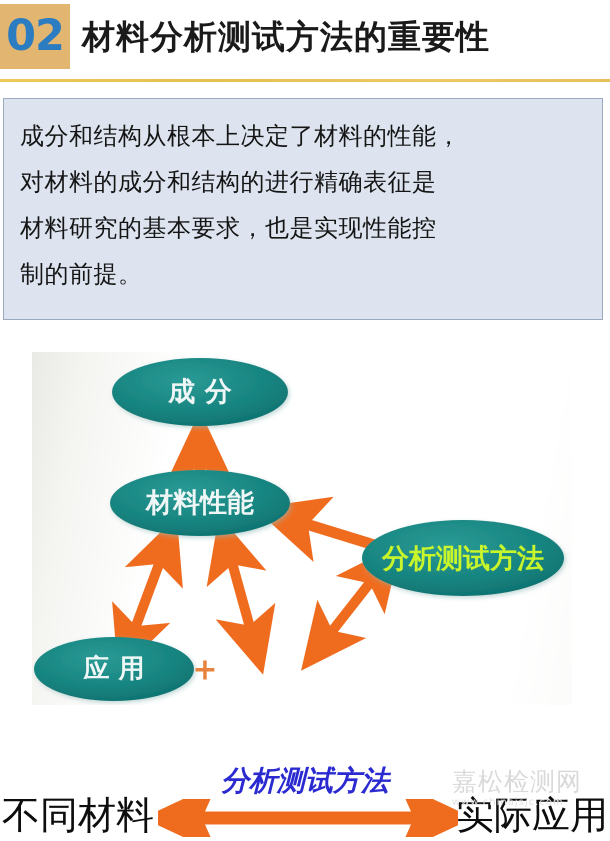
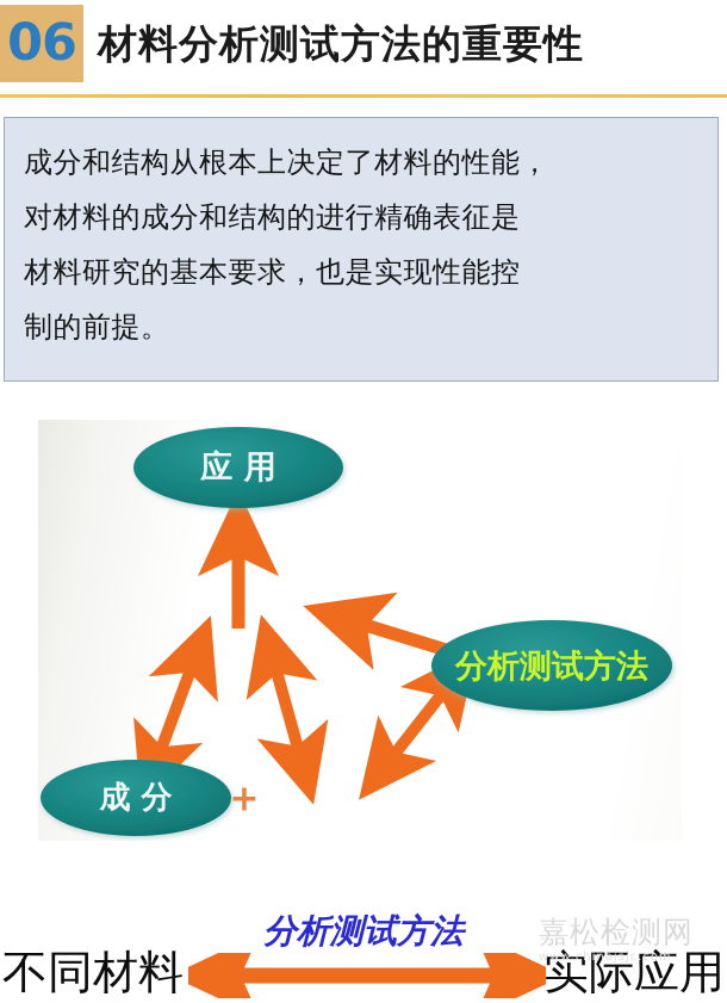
- 02
+ 06
  材料分析测试方法的重要性
  成分和结构从根本上决定了材料的性能，
  对材料的成分和结构的进行精确表征是
  材料研究的基本要求，也是实现性能控
  制的前提。
- 成 分
+ 应 用
- 材料性能
- 应 用
+ 成 分
  +
  分析测试方法
  不同材料
  分析测试方法
  实际应用
  嘉松检测网
  www.chinajsjc.com
